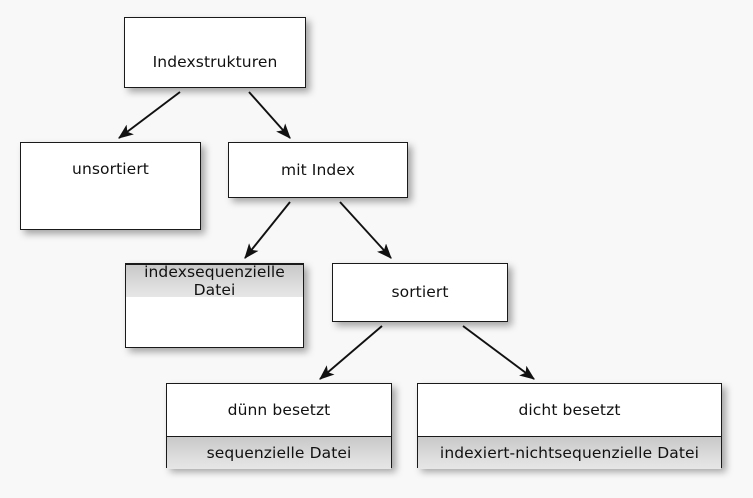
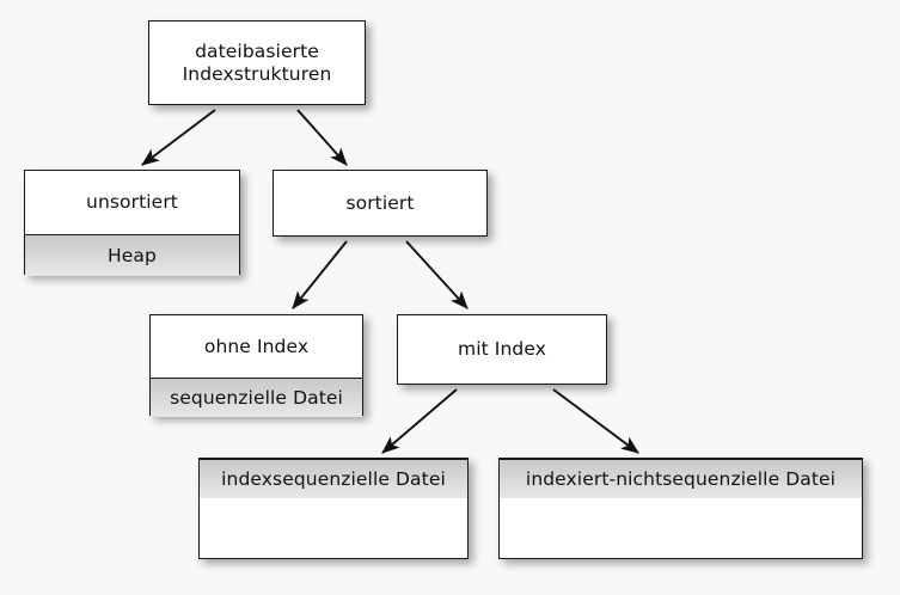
+ dateibasierte
  Indexstrukturen
  unsortiert
+ Heap
- mit Index
+ sortiert
+ ohne Index
- indexsequenzielle Datei
+ sequenzielle Datei
- sortiert
+ mit Index
- dünn besetzt
- sequenzielle Datei
+ indexsequenzielle Datei
- dicht besetzt
  indexiert-nichtsequenzielle Datei
